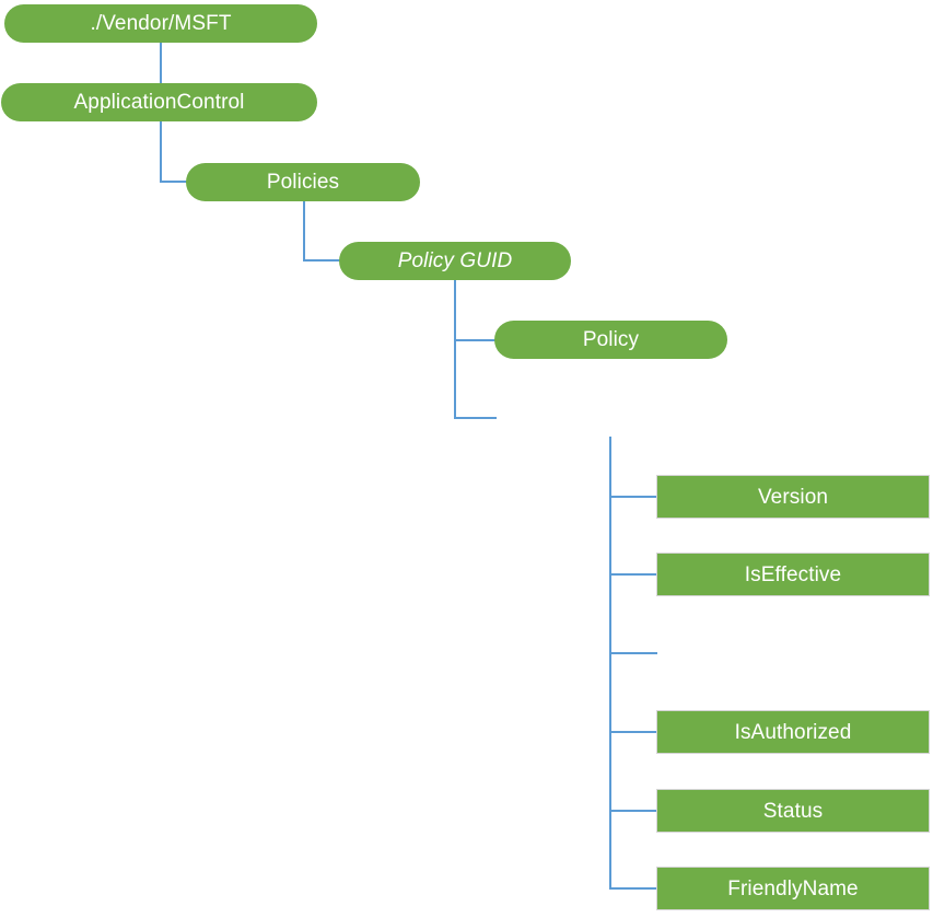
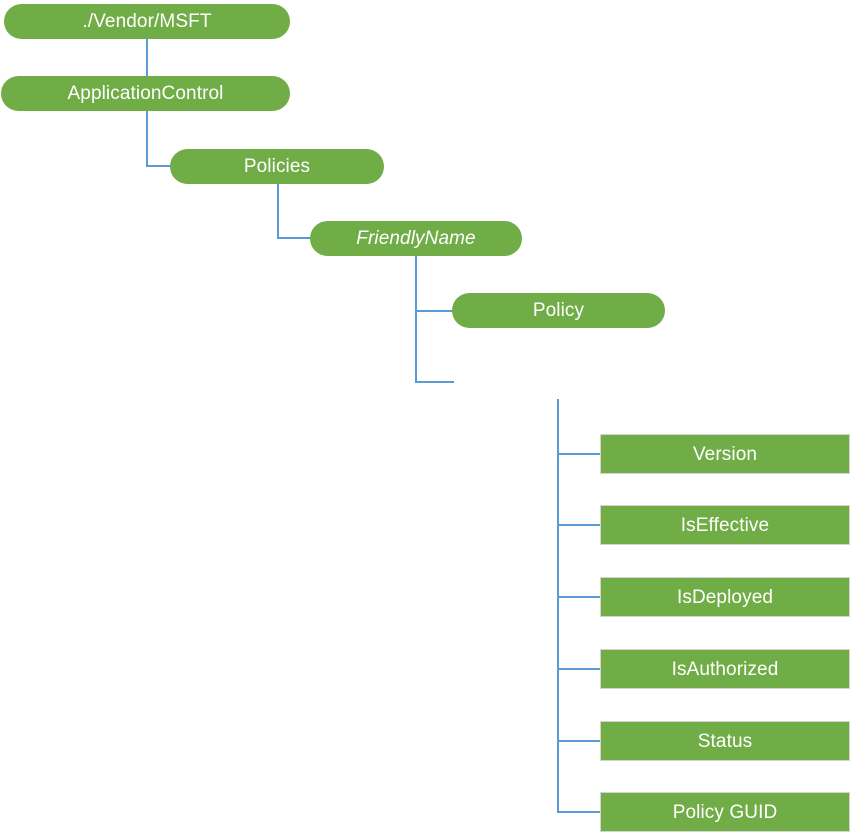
  ./Vendor/MSFT
  ApplicationControl
  Policies
- Policy GUID
+ FriendlyName
  Policy
  Version
  IsEffective
+ IsDeployed
  IsAuthorized
  Status
- FriendlyName
+ Policy GUID
